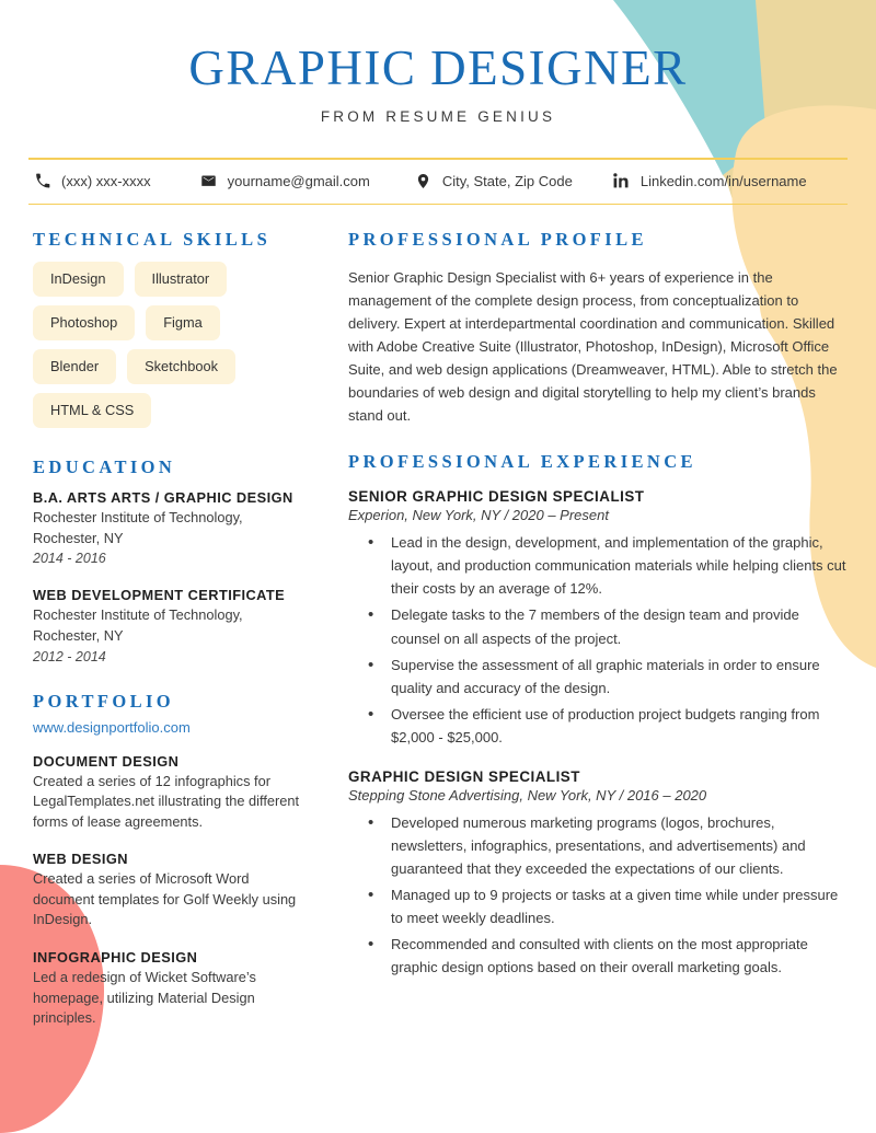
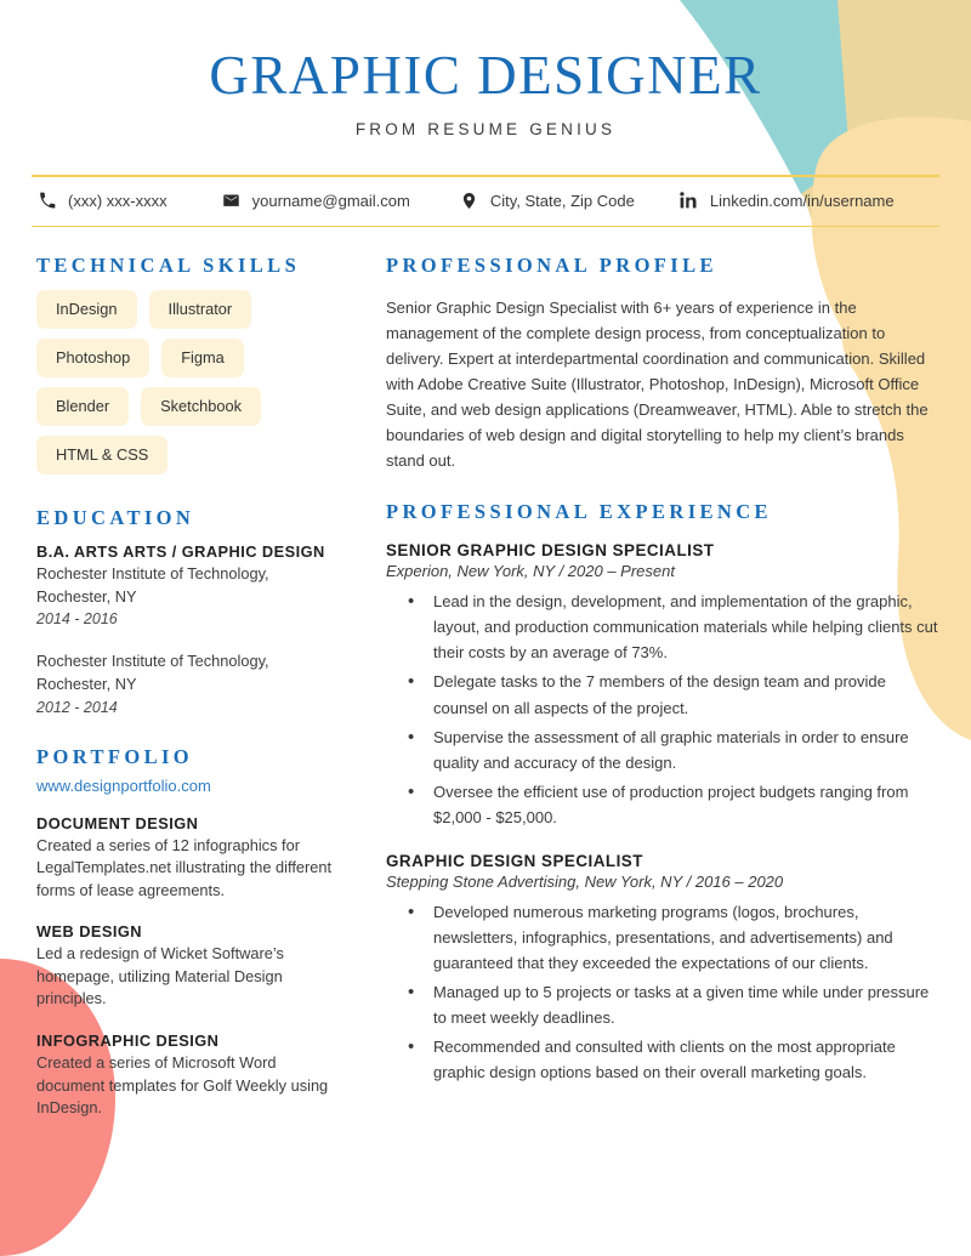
  GRAPHIC DESIGNER
  FROM RESUME GENIUS
  (xxx) xxx-xxxx
  yourname@gmail.com
  City, State, Zip Code
  Linkedin.com/in/username
  TECHNICAL SKILLS
  InDesign
  Illustrator
  Photoshop
  Figma
  Blender
  Sketchbook
  HTML & CSS
  EDUCATION
  B.A. ARTS ARTS / GRAPHIC DESIGN
  Rochester Institute of Technology,
  Rochester, NY
  2014 - 2016
- WEB DEVELOPMENT CERTIFICATE
  Rochester Institute of Technology,
  Rochester, NY
  2012 - 2014
  PORTFOLIO
  www.designportfolio.com
  DOCUMENT DESIGN
  Created a series of 12 infographics for LegalTemplates.net illustrating the different forms of lease agreements.
  WEB DESIGN
- Created a series of Microsoft Word document templates for Golf Weekly using InDesign.
+ Led a redesign of Wicket Software’s homepage, utilizing Material Design principles.
  INFOGRAPHIC DESIGN
- Led a redesign of Wicket Software’s homepage, utilizing Material Design principles.
+ Created a series of Microsoft Word document templates for Golf Weekly using InDesign.
  PROFESSIONAL PROFILE
  Senior Graphic Design Specialist with 6+ years of experience in the management of the complete design process, from conceptualization to delivery. Expert at interdepartmental coordination and communication. Skilled with Adobe Creative Suite (Illustrator, Photoshop, InDesign), Microsoft Office Suite, and web design applications (Dreamweaver, HTML). Able to stretch the boundaries of web design and digital storytelling to help my client’s brands stand out.
  PROFESSIONAL EXPERIENCE
  SENIOR GRAPHIC DESIGN SPECIALIST
  Experion, New York, NY / 2020 – Present
- Lead in the design, development, and implementation of the graphic, layout, and production communication materials while helping clients cut their costs by an average of 12%.
+ Lead in the design, development, and implementation of the graphic, layout, and production communication materials while helping clients cut their costs by an average of 73%.
  Delegate tasks to the 7 members of the design team and provide counsel on all aspects of the project.
  Supervise the assessment of all graphic materials in order to ensure quality and accuracy of the design.
  Oversee the efficient use of production project budgets ranging from $2,000 - $25,000.
  GRAPHIC DESIGN SPECIALIST
  Stepping Stone Advertising, New York, NY / 2016 – 2020
  Developed numerous marketing programs (logos, brochures, newsletters, infographics, presentations, and advertisements) and guaranteed that they exceeded the expectations of our clients.
- Managed up to 9 projects or tasks at a given time while under pressure to meet weekly deadlines.
+ Managed up to 5 projects or tasks at a given time while under pressure to meet weekly deadlines.
  Recommended and consulted with clients on the most appropriate graphic design options based on their overall marketing goals.
